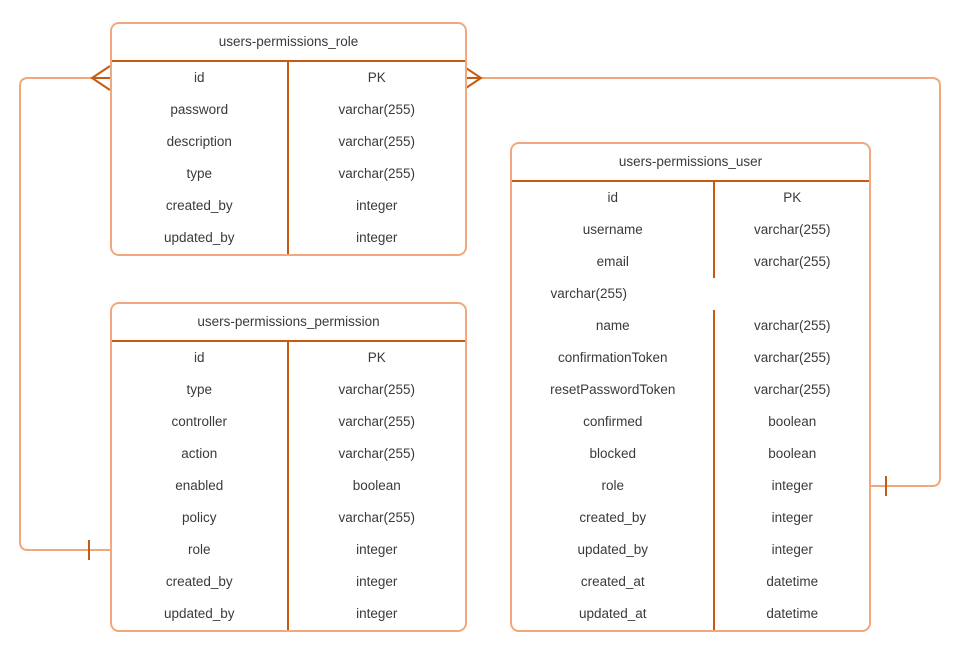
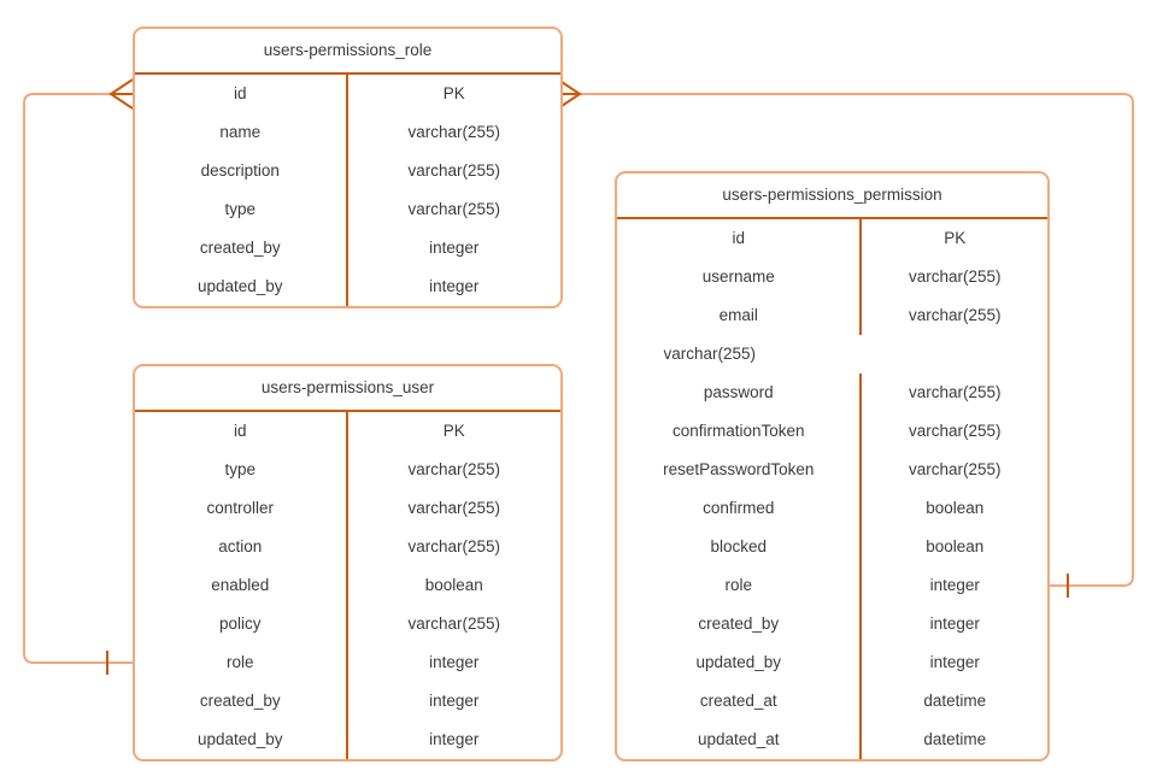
  users-permissions_role
  id
  PK
- password
+ name
  varchar(255)
  description
  varchar(255)
  type
  varchar(255)
  created_by
  integer
  updated_by
  integer
- users-permissions_permission
+ users-permissions_user
  id
  PK
  type
  varchar(255)
  controller
  varchar(255)
  action
  varchar(255)
  enabled
  boolean
  policy
  varchar(255)
  role
  integer
  created_by
  integer
  updated_by
  integer
- users-permissions_user
+ users-permissions_permission
  id
  PK
  username
  varchar(255)
  email
  varchar(255)
  varchar(255)
- name
+ password
  varchar(255)
  confirmationToken
  varchar(255)
  resetPasswordToken
  varchar(255)
  confirmed
  boolean
  blocked
  boolean
  role
  integer
  created_by
  integer
  updated_by
  integer
  created_at
  datetime
  updated_at
  datetime
